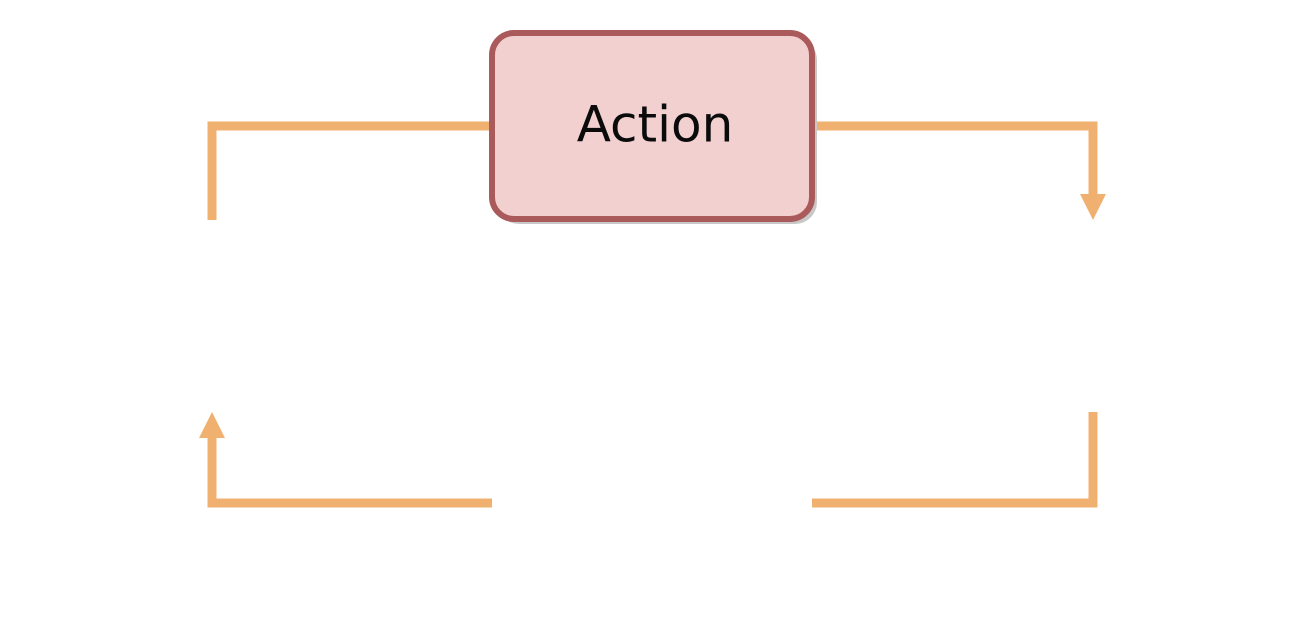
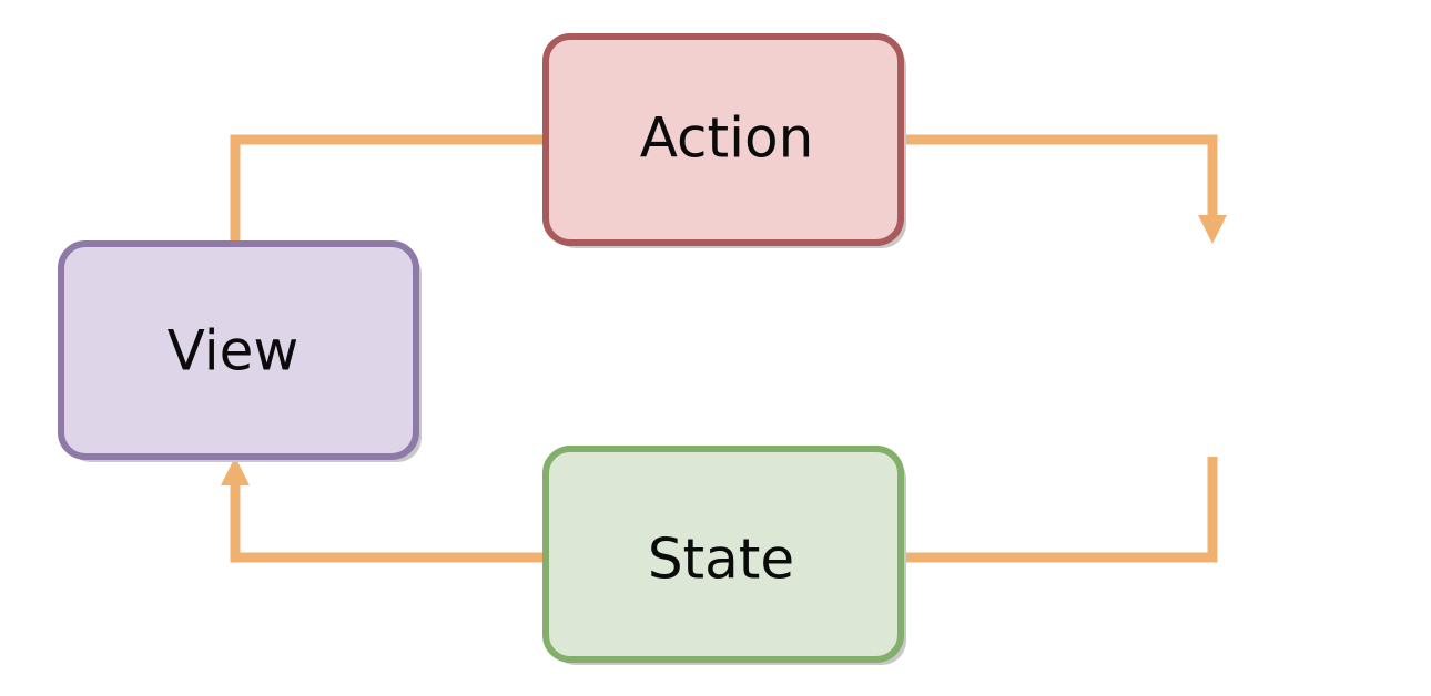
  Action
+ State
+ View
